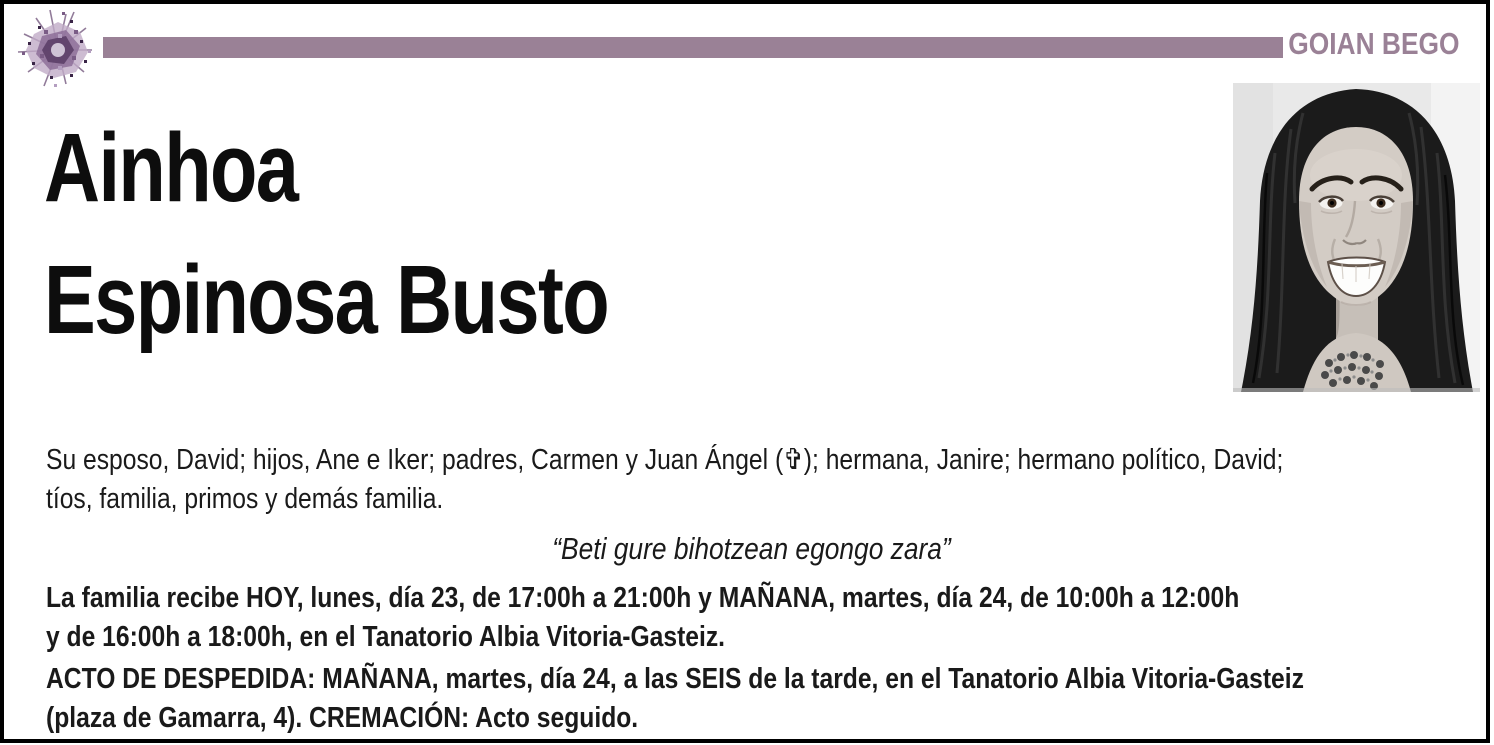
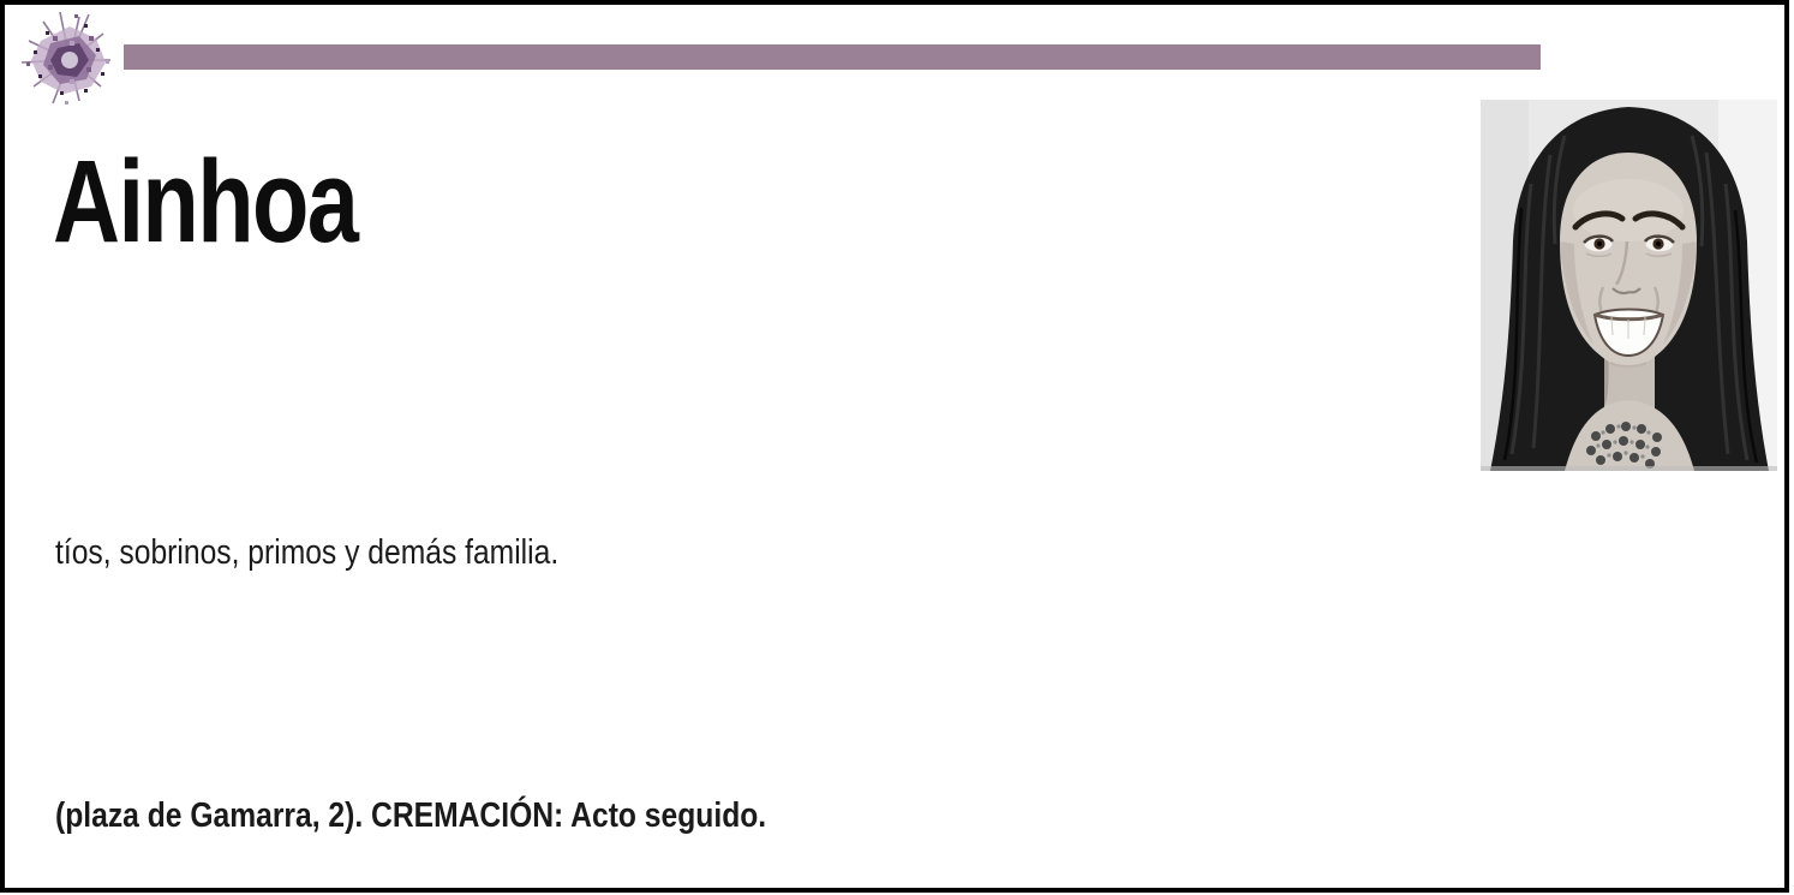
- GOIAN BEGO
  Ainhoa
- Espinosa Busto
- Su esposo, David; hijos, Ane e Iker; padres, Carmen y Juan Ángel (✞); hermana, Janire; hermano político, David;
- tíos, familia, primos y demás familia.
+ tíos, sobrinos, primos y demás familia.
- “Beti gure bihotzean egongo zara”
- La familia recibe HOY, lunes, día 23, de 17:00h a 21:00h y MAÑANA, martes, día 24, de 10:00h a 12:00h
- y de 16:00h a 18:00h, en el Tanatorio Albia Vitoria-Gasteiz.
- ACTO DE DESPEDIDA: MAÑANA, martes, día 24, a las SEIS de la tarde, en el Tanatorio Albia Vitoria-Gasteiz
- (plaza de Gamarra, 4). CREMACIÓN: Acto seguido.
+ (plaza de Gamarra, 2). CREMACIÓN: Acto seguido.
